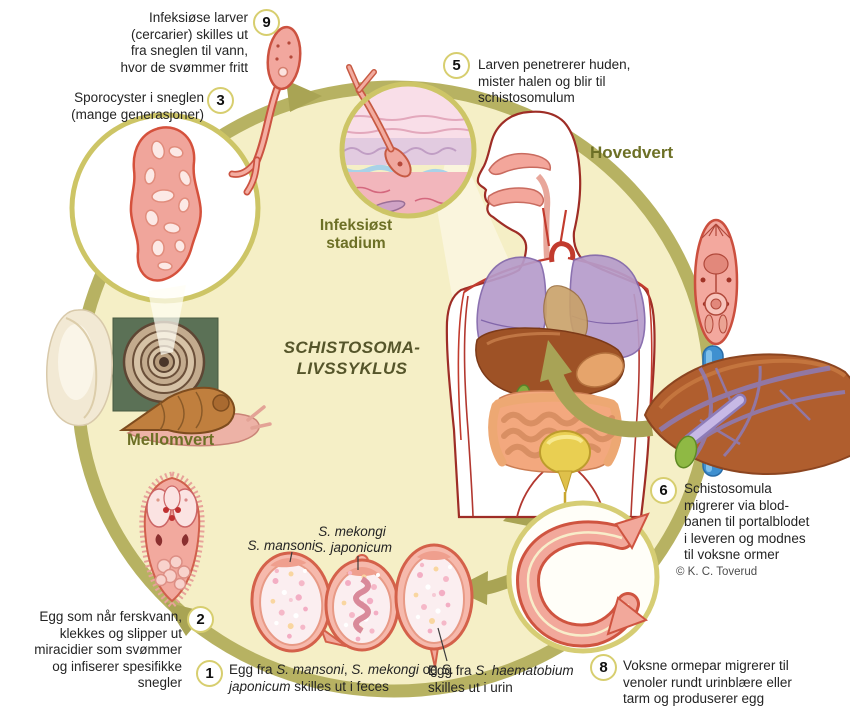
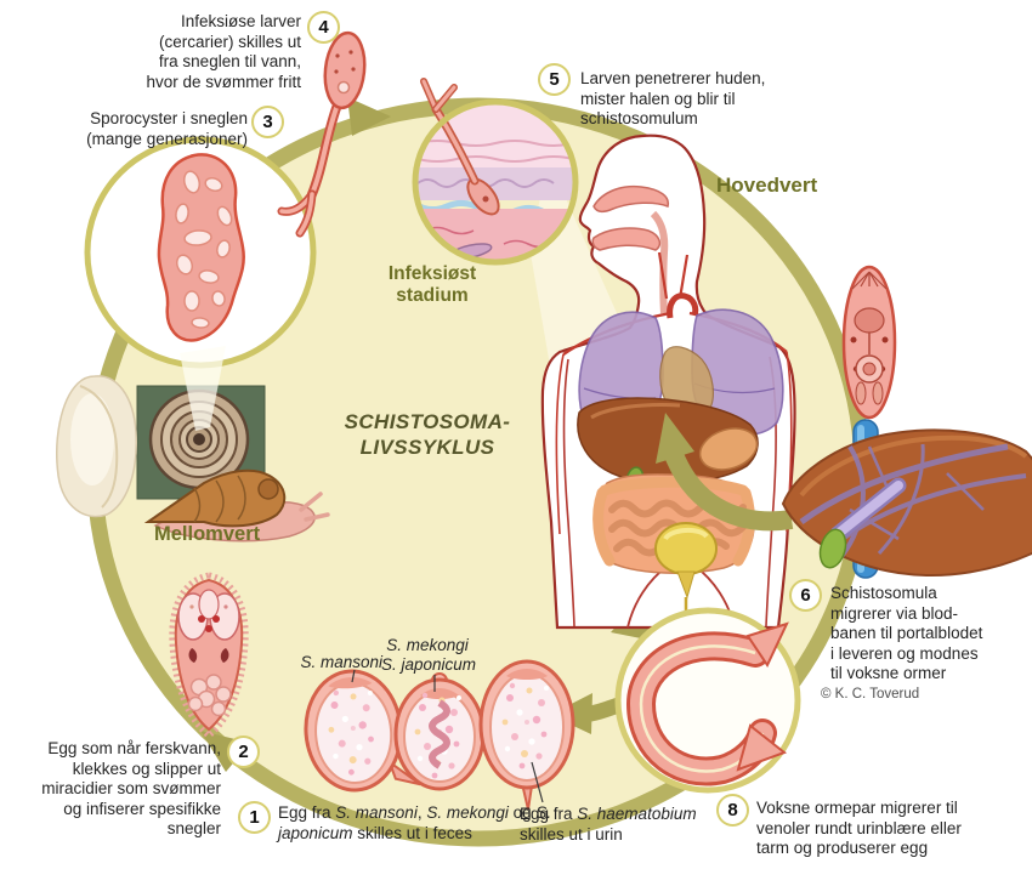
  1
  2
  3
- 9
+ 4
  5
  6
  8
  Infeksiøse larver
  (cercarier) skilles ut
  fra sneglen til vann,
  hvor de svømmer fritt
  Sporocyster i sneglen
  (mange generasjoner)
  Larven penetrerer huden,
  mister halen og blir til
  schistosomulum
  Schistosomula
  migrerer via blod-
  banen til portalblodet
  i leveren og modnes
  til voksne ormer
  Voksne ormepar migrerer til
  venoler rundt urinblære eller
  tarm og produserer egg
  Egg som når ferskvann,
  klekkes og slipper ut
  miracidier som svømmer
  og infiserer spesifikke
  snegler
  Egg fra S. mansoni, S. mekongi og S. japonicum skilles ut i feces
  Hovedvert
  Mellomvert
  Infeksiøst
  stadium
  SCHISTOSOMA-
  LIVSSYKLUS
  © K. C. Toverud
  S. mekongi
  S. mansoni
  S. japonicum
  Egg fra S. haematobium skilles ut i urin
